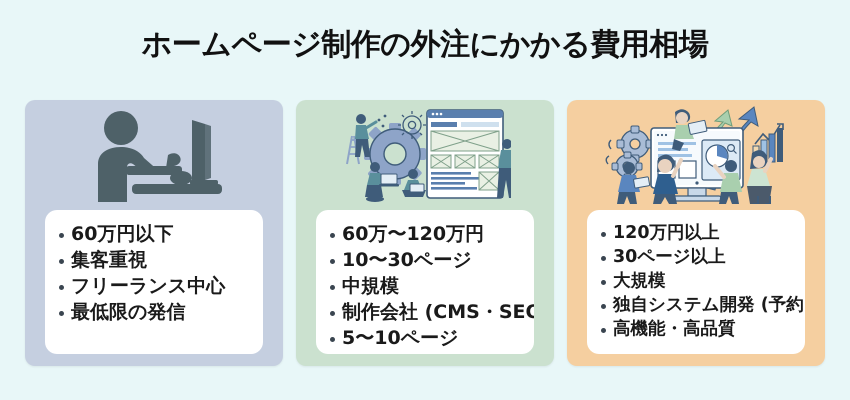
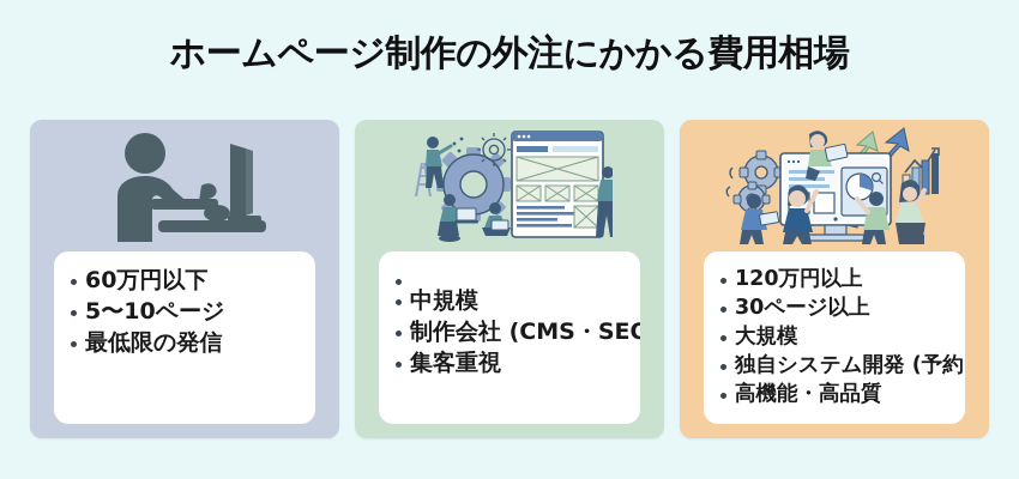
  ホームページ制作の外注にかかる費用相場
  60万円以下
- 集客重視
+ 5〜10ページ
- フリーランス中心
  最低限の発信
- 60万〜120万円
- 10〜30ページ
  中規模
  制作会社 (CMS・SEO
- 5〜10ページ
+ 集客重視
  120万円以上
  30ページ以上
  大規模
  独自システム開発 (予約
  高機能・高品質
